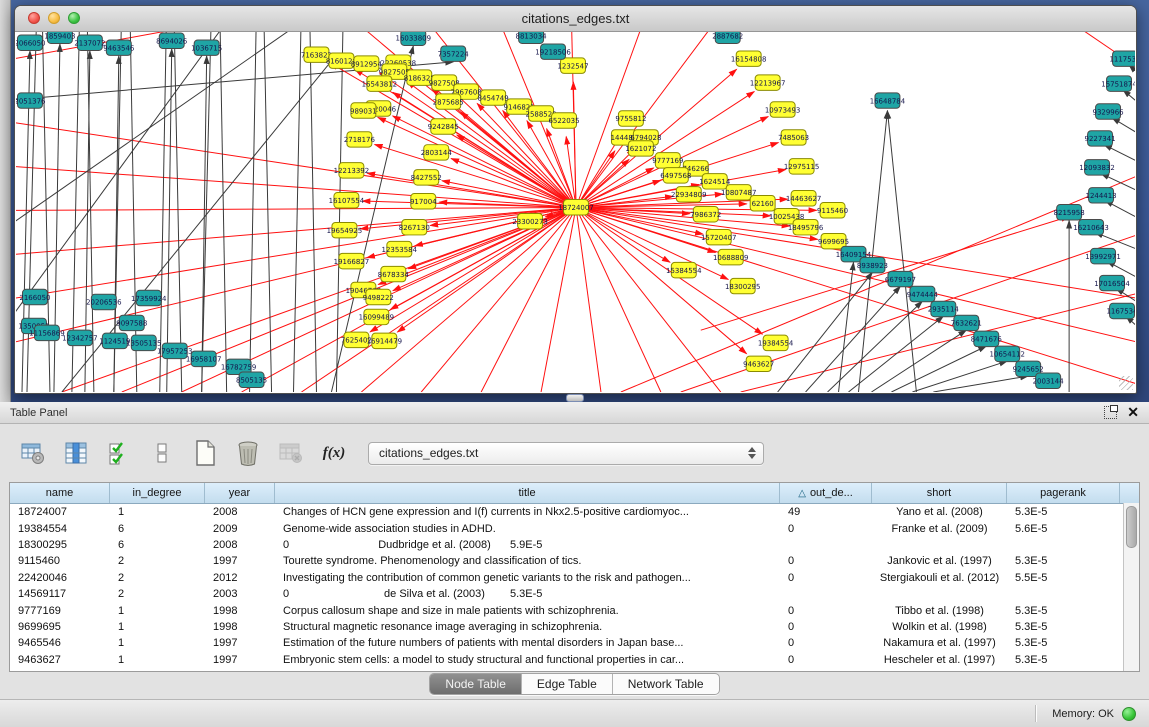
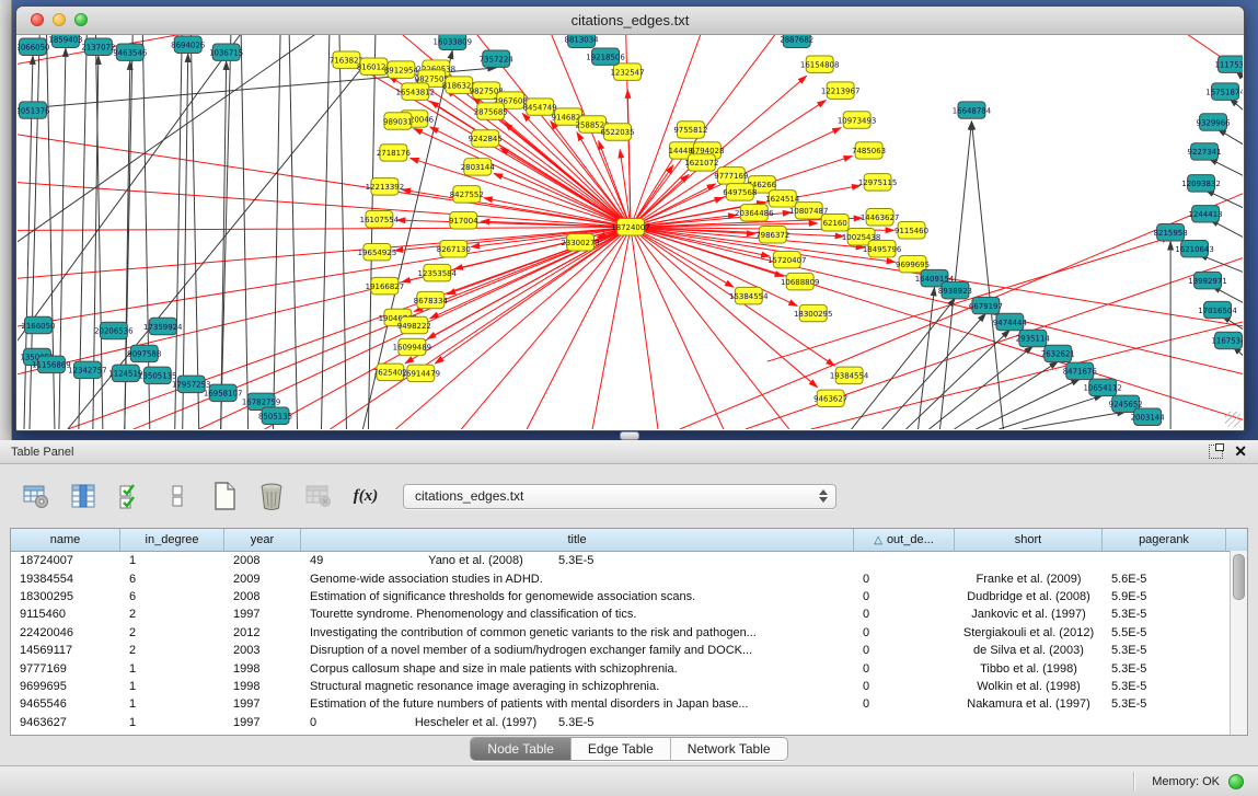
  citations_edges.txt
  18724007
  23300273
  716382
  816012
  8912954
  22260538
  982750
  818632
  9827508
  2967608
  989031
  2875685
  8454749
  914682
  258852
  6522035
  1232547
  2718176
  2803144
  12213392
  8427552
  16107554
  917004
  19654925
  12353584
  19166827
  8678334
  9498222
  16099489
  7625402
  16914479
  9755812
  14448
  6794028
  1621072
  9777169
  46266
  6497568
  1624514
- 22934809
+ 20364486
  62160
  7986372
  16154808
  12213967
  10973493
  7485063
  12975115
  14463627
  9115460
  10025438
  9699695
  15720407
  15384554
  18300295
  19384554
  9463627
  16033809
  7357224
  8813034
  19218506
  2887682
  16648784
  8938923
  6679197
  9474444
  2935114
  7632621
  8471676
  10654112
  9245652
  111753
  9329966
  9227341
  12093832
  1244413
  8215958
  17016504
  116753
  20206536
  17359924
  9097588
  11156869
  12342757
  1124519
  13505135
  17957253
  16958107
  16782759
  2066050
  1859403
  2137072
  2051376
  8694026
  2166050
  8505135
  2003144
  Table Panel
  ✕
  f(x)
  citations_edges.txt
  name
  in_degree
  year
  title
  △
  out_de...
  short
  pagerank
  18724007
  1
  2008
- Changes of HCN gene expression and I(f) currents in Nkx2.5-positive cardiomyoc...
  49
  Yano et al. (2008)
  5.3E-5
  19384554
  6
  2009
  Genome-wide association studies in ADHD.
  0
  Franke et al. (2009)
  5.6E-5
  18300295
  6
  2008
+ Estimation of significance thresholds for genomewide association scans.
  0
  Dudbridge et al. (2008)
  5.9E-5
  9115460
  2
  1997
  Tourette syndrome. Phenomenology and classification of tics.
  0
  Jankovic et al. (1997)
  5.3E-5
  22420046
  2
  2012
  Investigating the contribution of common genetic variants to the risk and pathogen...
  0
  Stergiakouli et al. (2012)
  5.5E-5
  14569117
  2
  2003
+ Disruption of a novel member of a sodium/hydrogen exchanger family and DOCK...
  0
  de Silva et al. (2003)
  5.3E-5
  9777169
  1
  1998
  Corpus callosum shape and size in male patients with schizophrenia.
  0
  Tibbo et al. (1998)
  5.3E-5
  9699695
  1
  1998
  Structural magnetic resonance image averaging in schizophrenia.
  0
  Wolkin et al. (1998)
  5.3E-5
  9465546
  1
  1997
  Estimation of the future numbers of patients with mental disorders in Japan base...
  0
  Nakamura et al. (1997)
  5.3E-5
  9463627
  1
  1997
- Embryonic stem cells: a model to study structural and functional properties in car...
  0
  Hescheler et al. (1997)
  5.3E-5
  Node Table
  Edge Table
  Network Table
  Memory: OK
